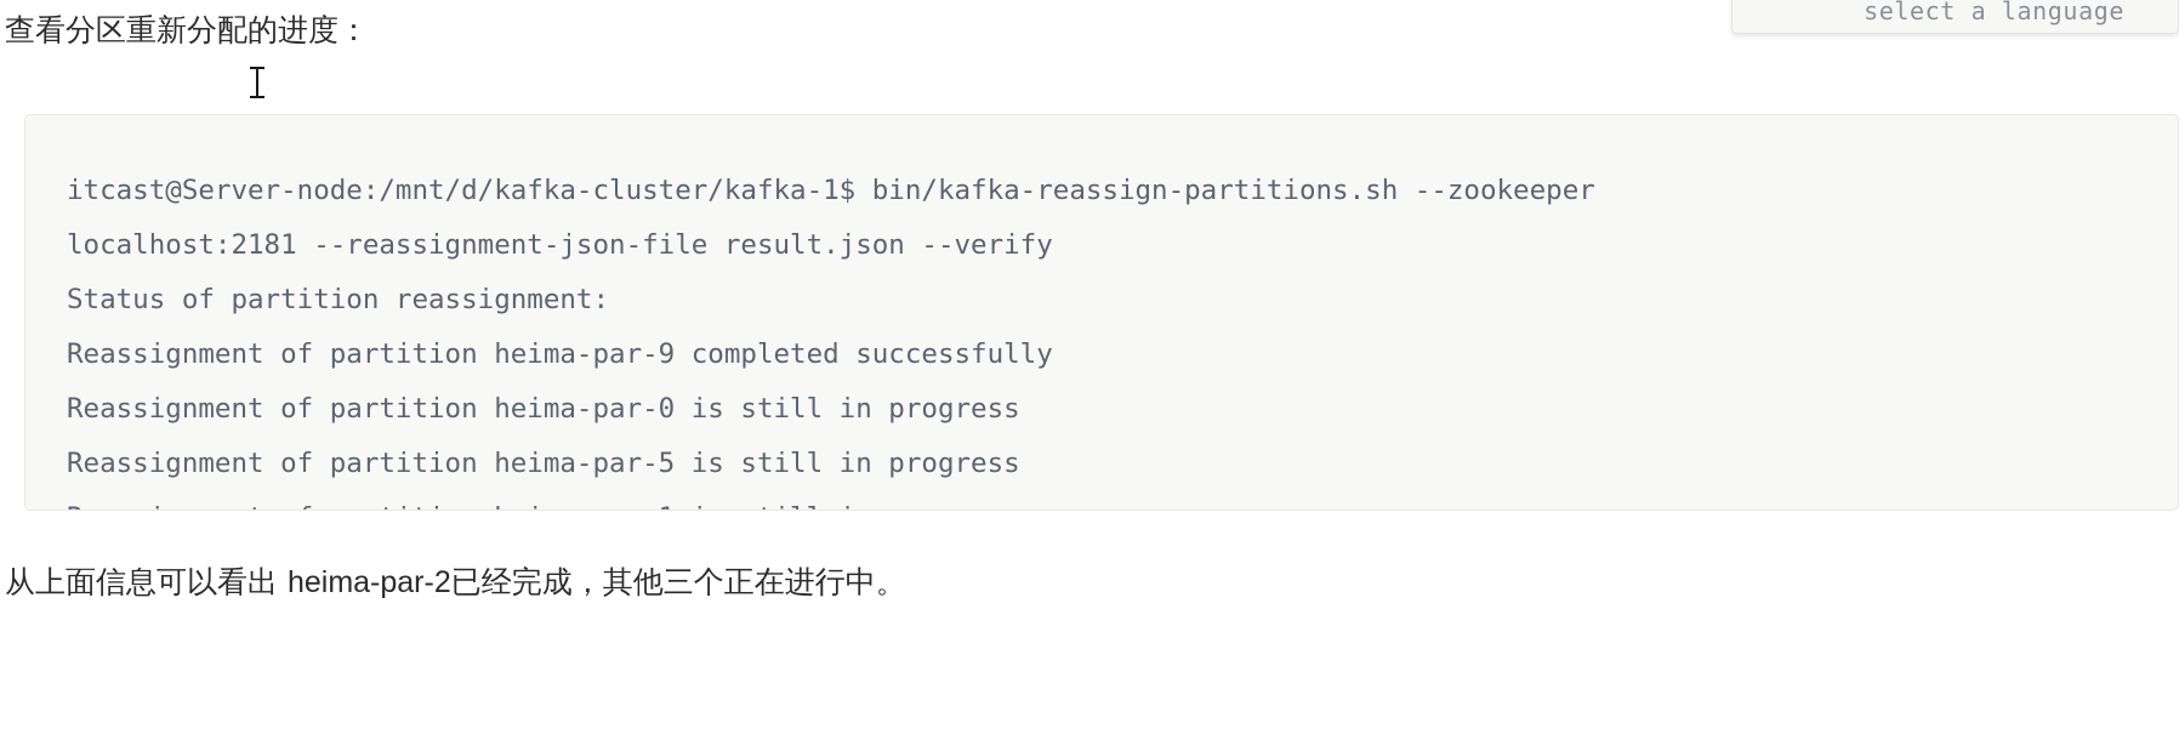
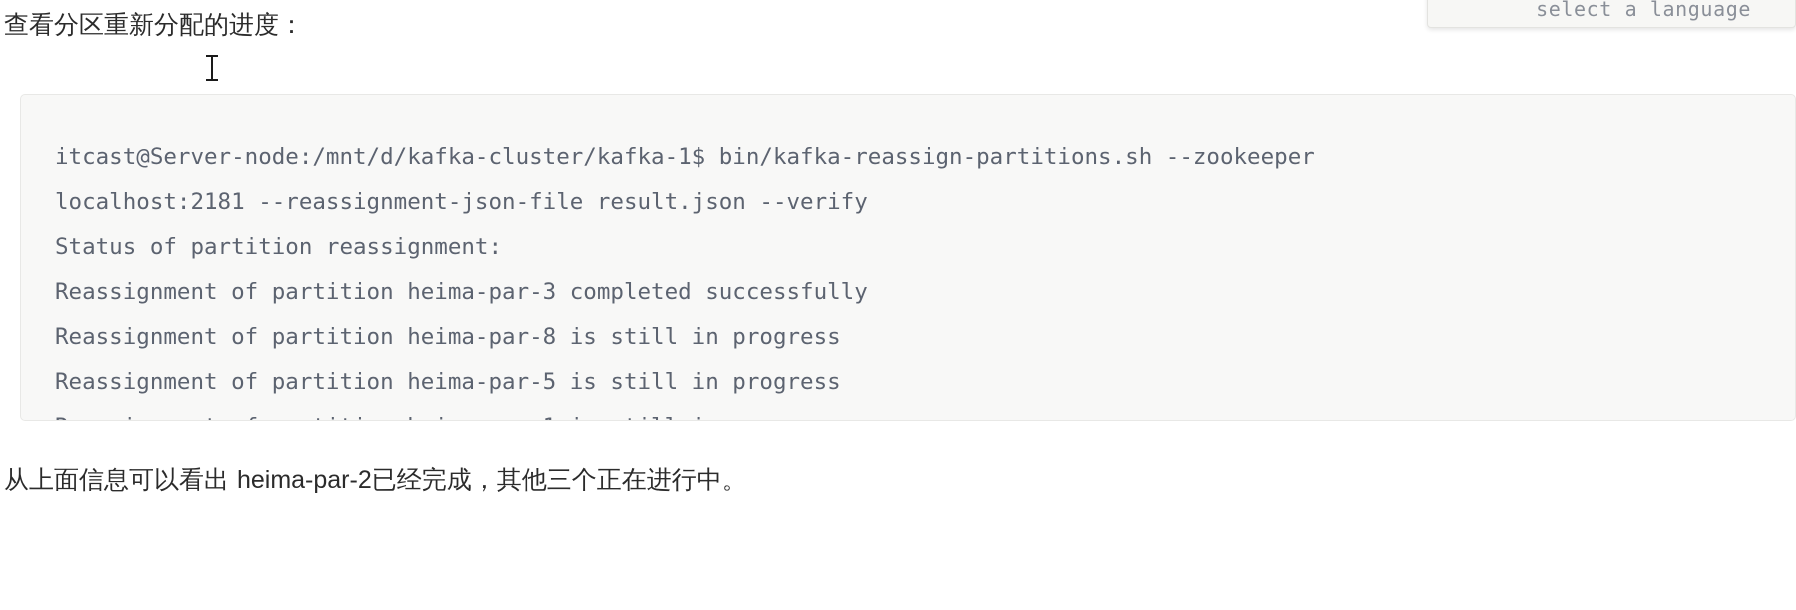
  查看分区重新分配的进度：
  select a language
  itcast@Server-node:/mnt/d/kafka-cluster/kafka-1$ bin/kafka-reassign-partitions.sh --zookeeper
  localhost:2181 --reassignment-json-file result.json --verify
  Status of partition reassignment:
- Reassignment of partition heima-par-9 completed successfully
+ Reassignment of partition heima-par-3 completed successfully
- Reassignment of partition heima-par-0 is still in progress
+ Reassignment of partition heima-par-8 is still in progress
  Reassignment of partition heima-par-5 is still in progress
  从上面信息可以看出 heima-par-2已经完成，其他三个正在进行中。
